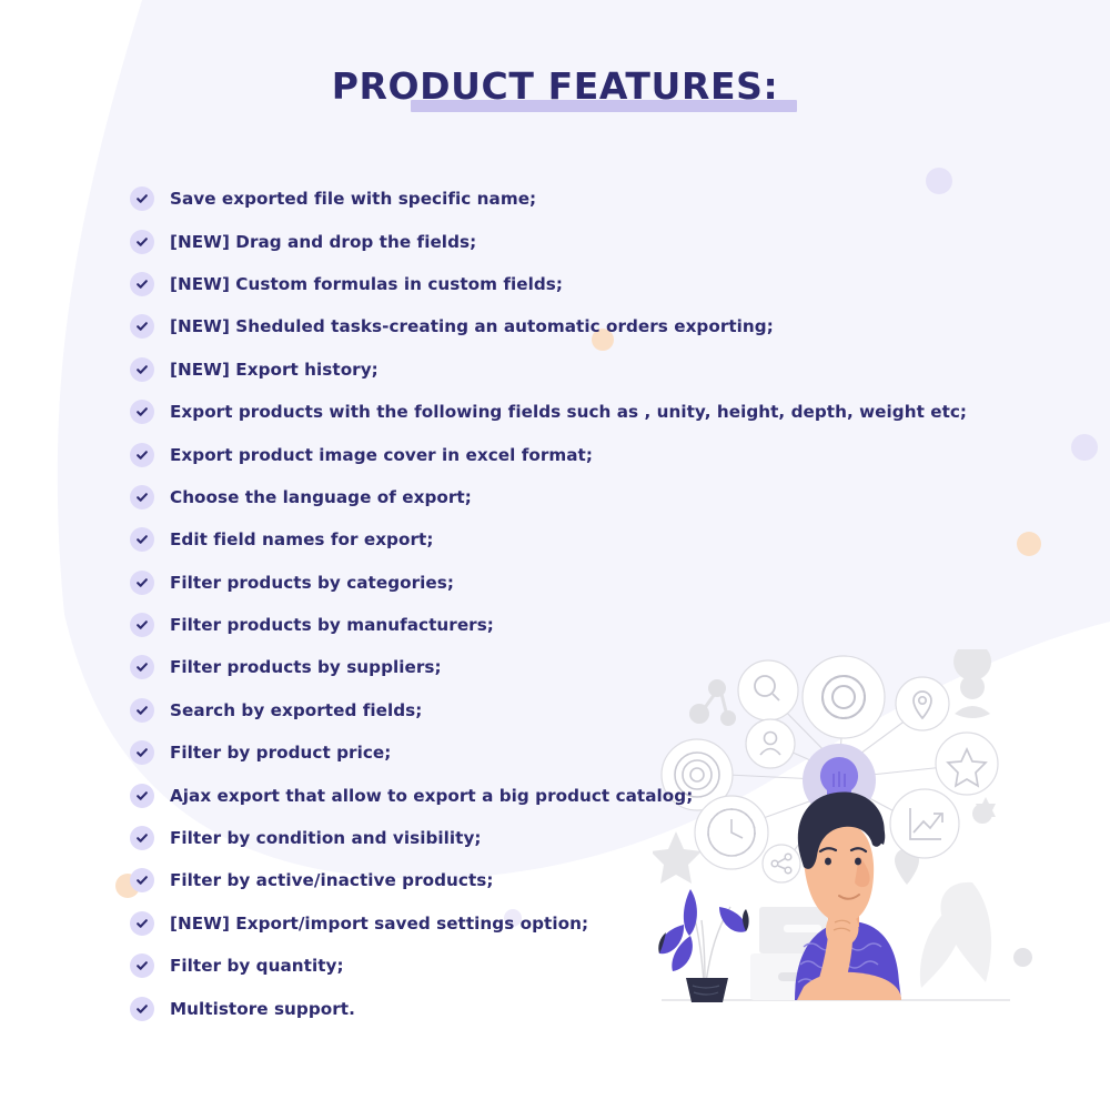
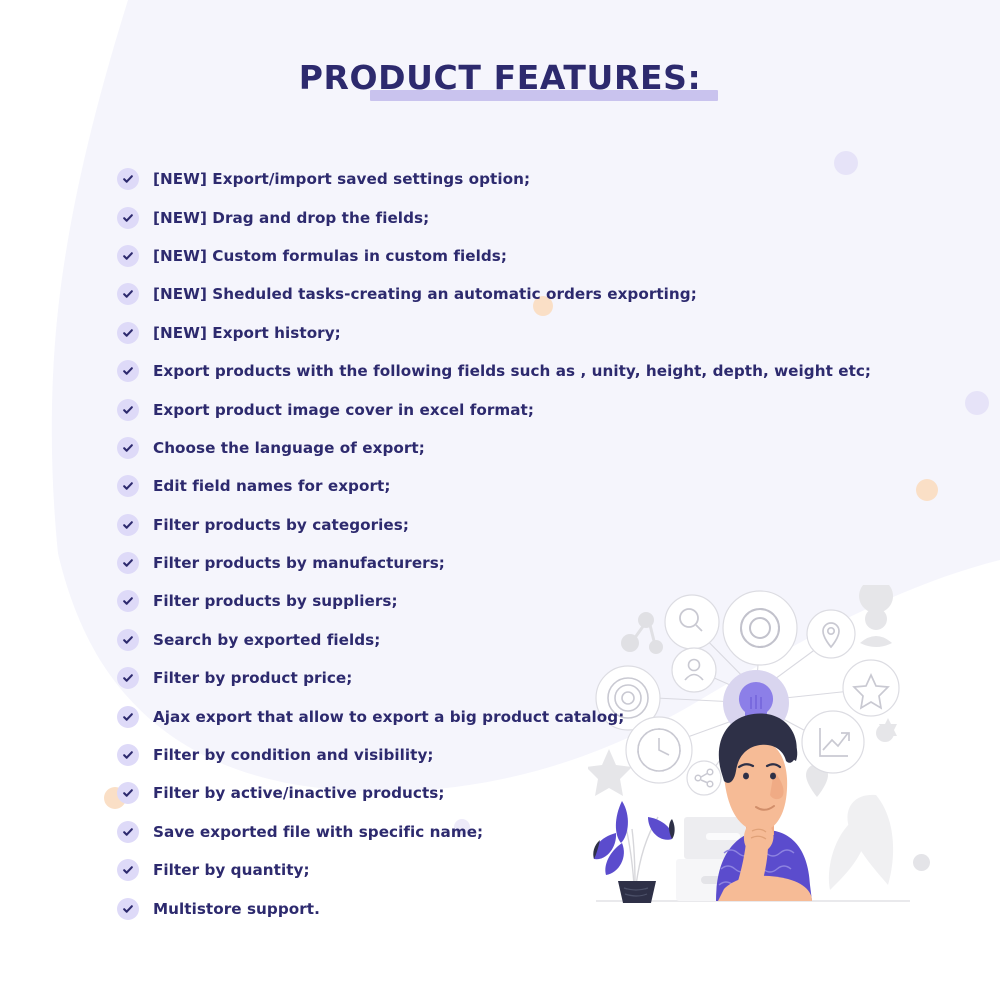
  PRODUCT FEATURES:
- Save exported file with specific name;
+ [NEW] Export/import saved settings option;
  [NEW] Drag and drop the fields;
  [NEW] Custom formulas in custom fields;
  [NEW] Sheduled tasks-creating an automatic orders exporting;
  [NEW] Export history;
  Export products with the following fields such as , unity, height, depth, weight etc;
  Export product image cover in excel format;
  Choose the language of export;
  Edit field names for export;
  Filter products by categories;
  Filter products by manufacturers;
  Filter products by suppliers;
  Search by exported fields;
  Filter by product price;
  Ajax export that allow to export a big product catalog;
  Filter by condition and visibility;
  Filter by active/inactive products;
- [NEW] Export/import saved settings option;
+ Save exported file with specific name;
  Filter by quantity;
  Multistore support.
